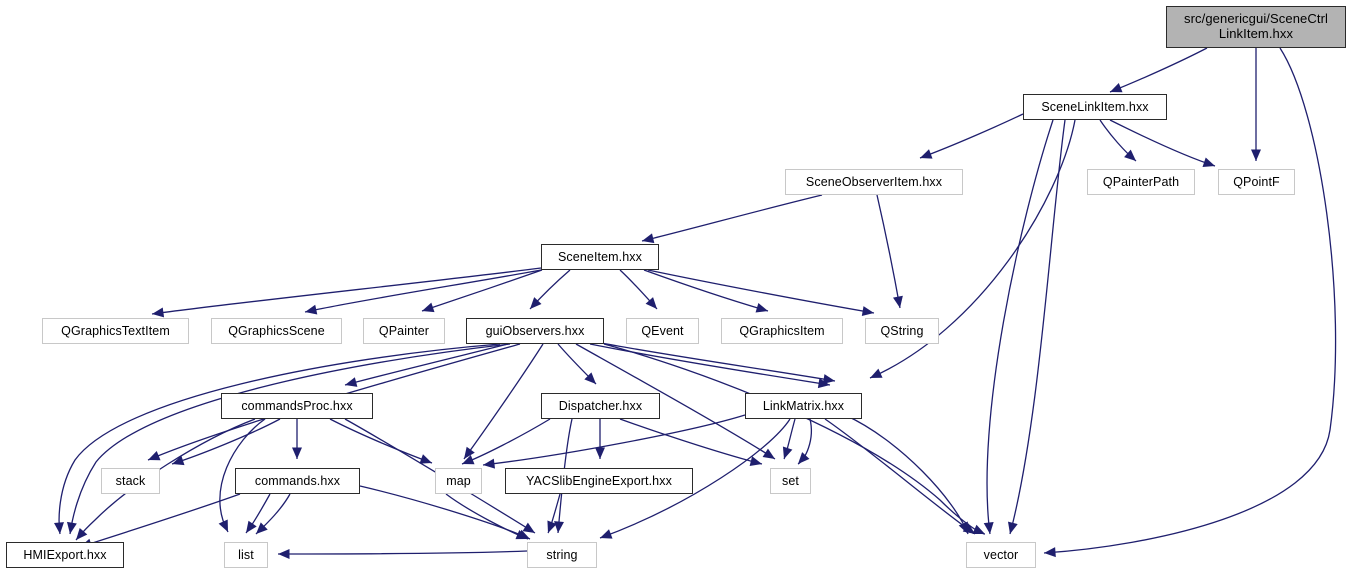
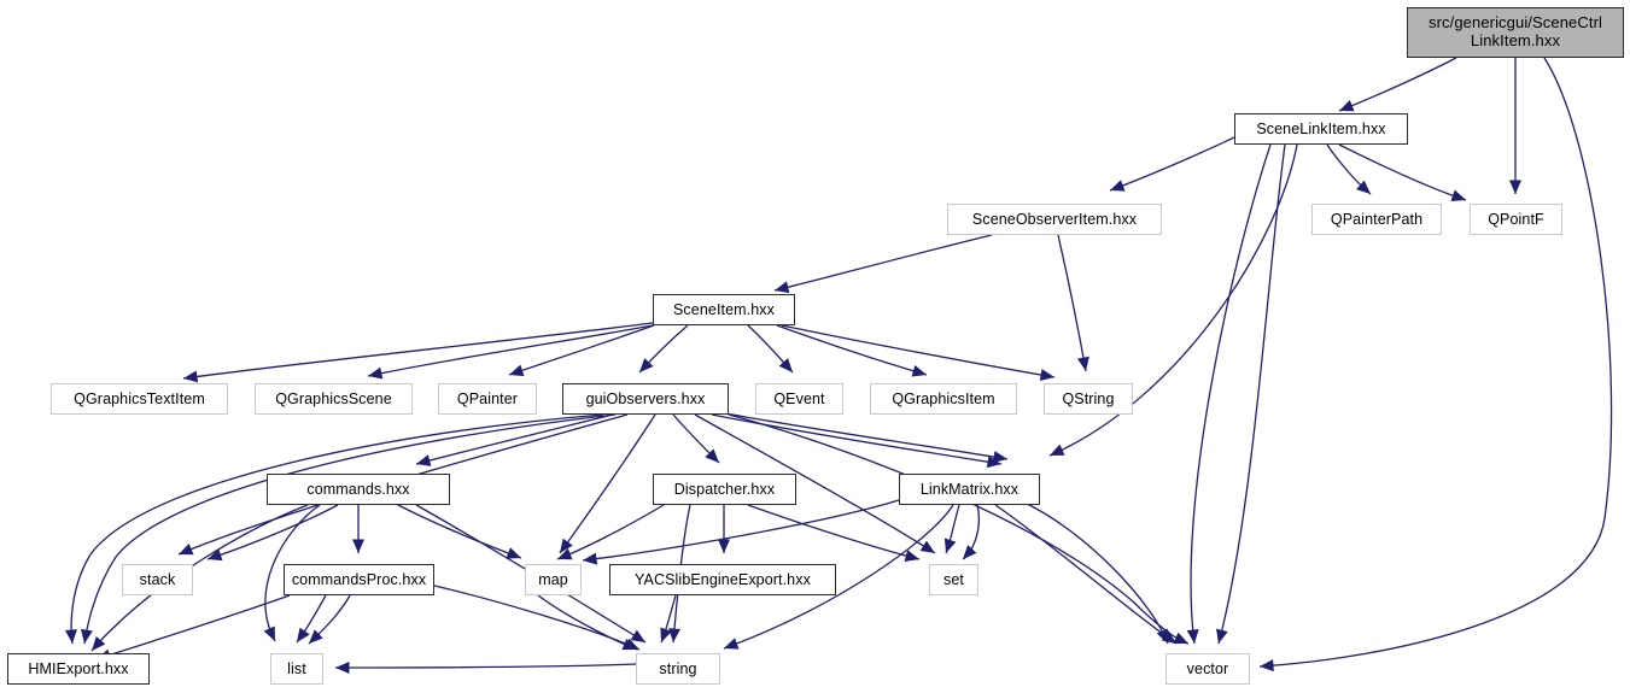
  src/genericgui/SceneCtrl
  LinkItem.hxx
  SceneLinkItem.hxx
  QPainterPath
  QPointF
  SceneObserverItem.hxx
  SceneItem.hxx
  QGraphicsTextItem
  QGraphicsScene
  QPainter
  guiObservers.hxx
  QEvent
  QGraphicsItem
  QString
- commandsProc.hxx
+ commands.hxx
  Dispatcher.hxx
  LinkMatrix.hxx
  stack
- commands.hxx
+ commandsProc.hxx
  map
  YACSlibEngineExport.hxx
  set
  HMIExport.hxx
  list
  string
  vector
